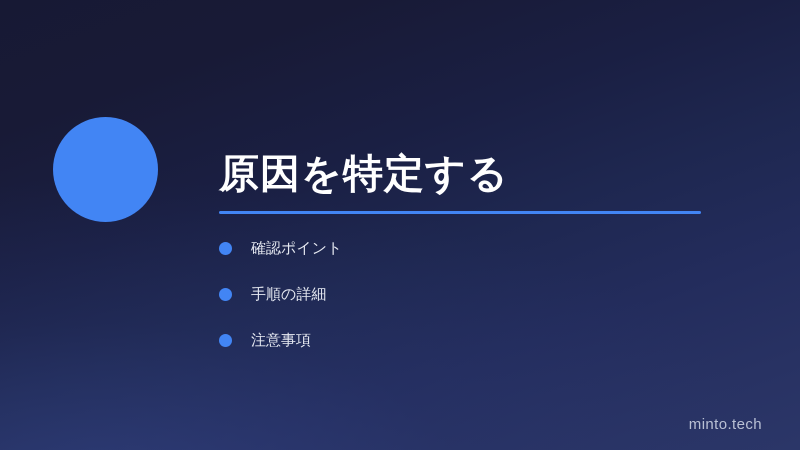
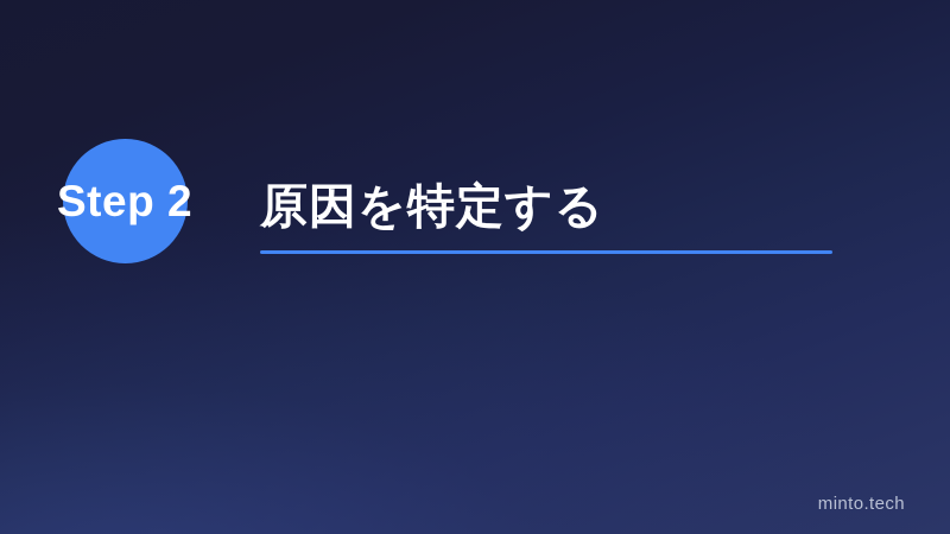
+ Step 2
  原因を特定する
- 確認ポイント
- 手順の詳細
- 注意事項
  minto.tech
